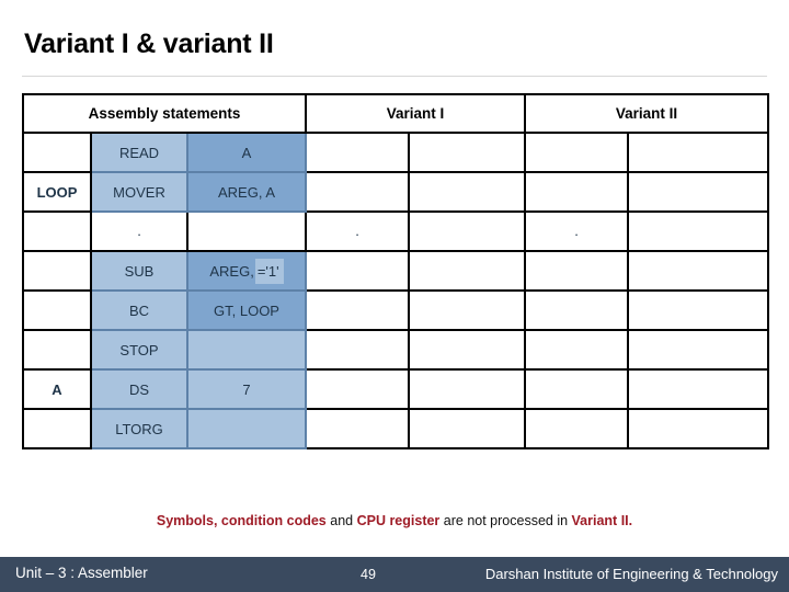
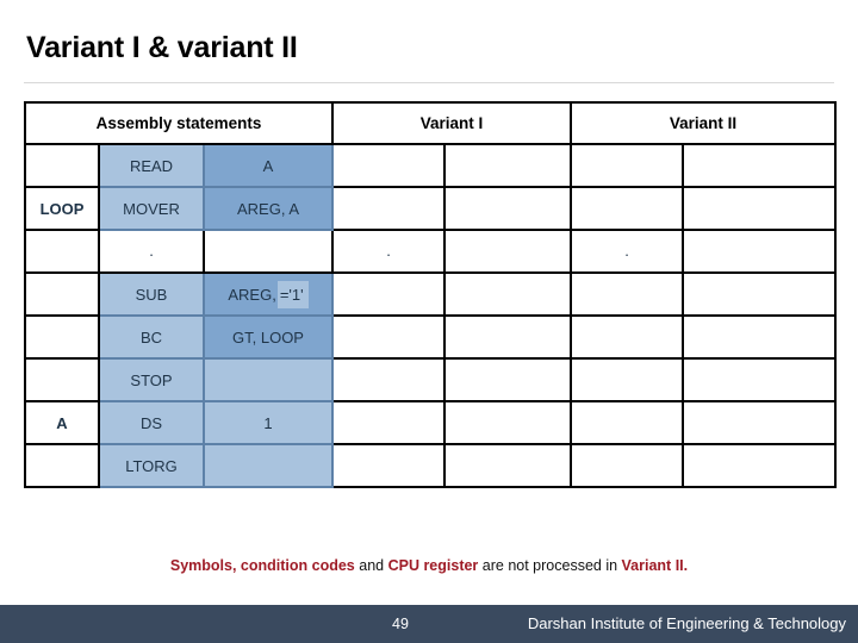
  Variant I & variant II
  Assembly statements	Variant I	Variant II
  	READ	A
  LOOP	MOVER	AREG, A
  	.		.		.
  	SUB	AREG, ='1'
  	BC	GT, LOOP
  	STOP
- A	DS	7
+ A	DS	1
  	LTORG
  Symbols, condition codes and CPU register are not processed in Variant II.
- Unit – 3 : Assembler
  49
  Darshan Institute of Engineering & Technology
